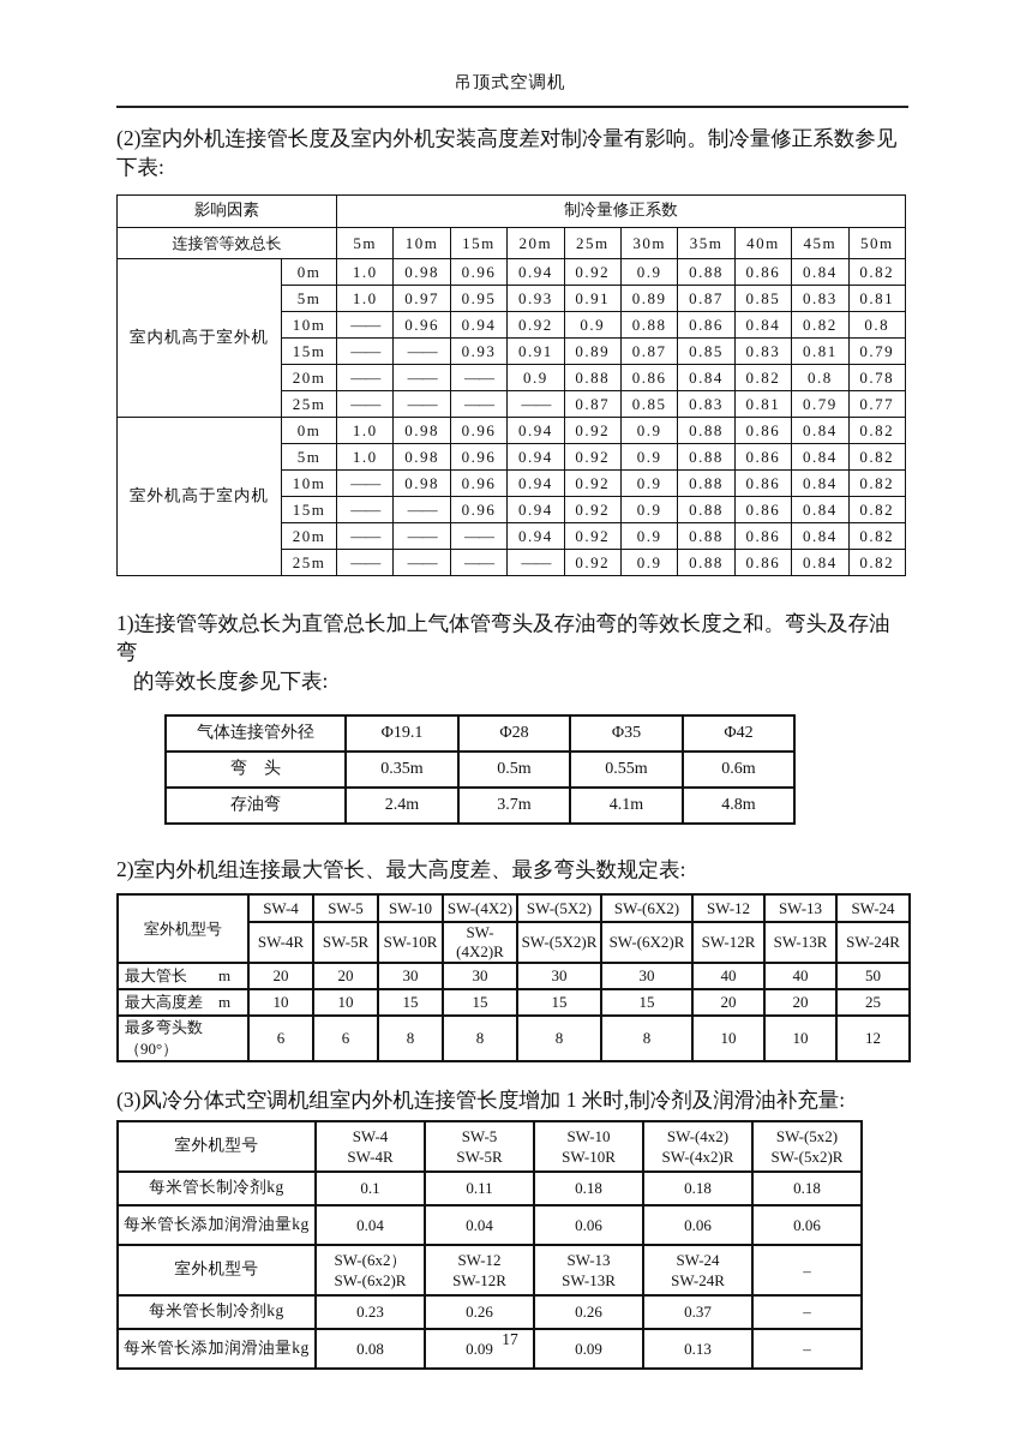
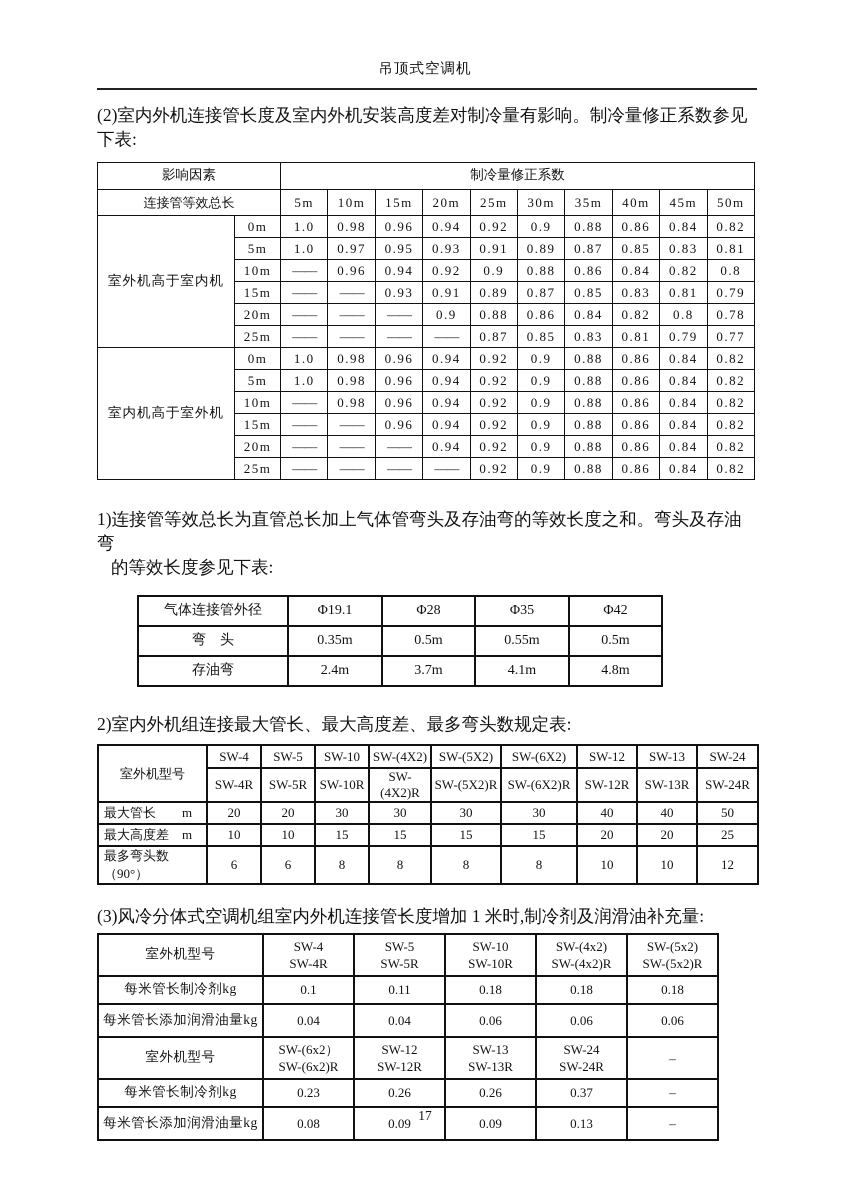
  吊顶式空调机
  (2)室内外机连接管长度及室内外机安装高度差对制冷量有影响。制冷量修正系数参见下表:
  影响因素	制冷量修正系数
  连接管等效总长	5m	10m	15m	20m	25m	30m	35m	40m	45m	50m
- 室内机高于室外机	0m	1.0	0.98	0.96	0.94	0.92	0.9	0.88	0.86	0.84	0.82
+ 室外机高于室内机	0m	1.0	0.98	0.96	0.94	0.92	0.9	0.88	0.86	0.84	0.82
  5m	1.0	0.97	0.95	0.93	0.91	0.89	0.87	0.85	0.83	0.81
  10m	——	0.96	0.94	0.92	0.9	0.88	0.86	0.84	0.82	0.8
  15m	——	——	0.93	0.91	0.89	0.87	0.85	0.83	0.81	0.79
  20m	——	——	——	0.9	0.88	0.86	0.84	0.82	0.8	0.78
  25m	——	——	——	——	0.87	0.85	0.83	0.81	0.79	0.77
- 室外机高于室内机	0m	1.0	0.98	0.96	0.94	0.92	0.9	0.88	0.86	0.84	0.82
+ 室内机高于室外机	0m	1.0	0.98	0.96	0.94	0.92	0.9	0.88	0.86	0.84	0.82
  5m	1.0	0.98	0.96	0.94	0.92	0.9	0.88	0.86	0.84	0.82
  10m	——	0.98	0.96	0.94	0.92	0.9	0.88	0.86	0.84	0.82
  15m	——	——	0.96	0.94	0.92	0.9	0.88	0.86	0.84	0.82
  20m	——	——	——	0.94	0.92	0.9	0.88	0.86	0.84	0.82
  25m	——	——	——	——	0.92	0.9	0.88	0.86	0.84	0.82
  1)连接管等效总长为直管总长加上气体管弯头及存油弯的等效长度之和。弯头及存油弯
  的等效长度参见下表:
  气体连接管外径	Φ19.1	Φ28	Φ35	Φ42
- 弯 头	0.35m	0.5m	0.55m	0.6m
+ 弯 头	0.35m	0.5m	0.55m	0.5m
  存油弯	2.4m	3.7m	4.1m	4.8m
  2)室内外机组连接最大管长、最大高度差、最多弯头数规定表:
  室外机型号	SW-4	SW-5	SW-10	SW-(4X2)	SW-(5X2)	SW-(6X2)	SW-12	SW-13	SW-24
  SW-4R	SW-5R	SW-10R	SW-(4X2)R	SW-(5X2)R	SW-(6X2)R	SW-12R	SW-13R	SW-24R
  最大管长 m	20	20	30	30	30	30	40	40	50
  最大高度差 m	10	10	15	15	15	15	20	20	25
  最多弯头数（90°）	6	6	8	8	8	8	10	10	12
  (3)风冷分体式空调机组室内外机连接管长度增加 1 米时,制冷剂及润滑油补充量:
  室外机型号	SW-4 SW-4R	SW-5 SW-5R	SW-10 SW-10R	SW-(4x2) SW-(4x2)R	SW-(5x2) SW-(5x2)R
  每米管长制冷剂kg	0.1	0.11	0.18	0.18	0.18
  每米管长添加润滑油量kg	0.04	0.04	0.06	0.06	0.06
  室外机型号	SW-(6x2） SW-(6x2)R	SW-12 SW-12R	SW-13 SW-13R	SW-24 SW-24R	–
  每米管长制冷剂kg	0.23	0.26	0.26	0.37	–
  每米管长添加润滑油量kg	0.08	0.09	0.09	0.13	–
  17
